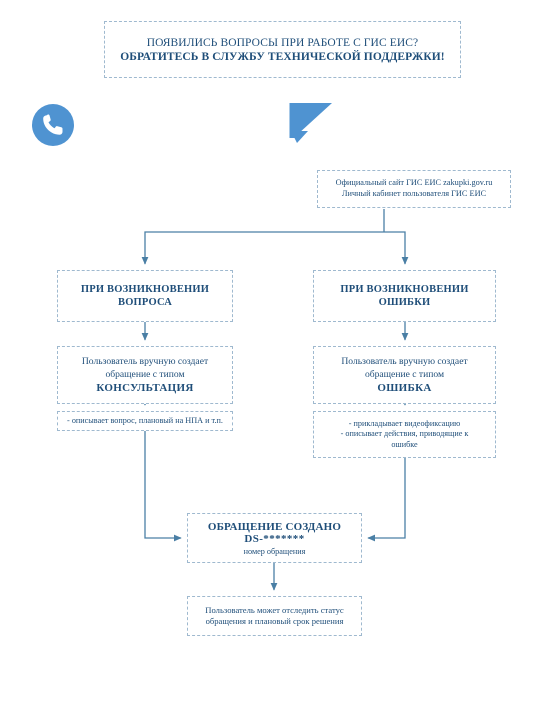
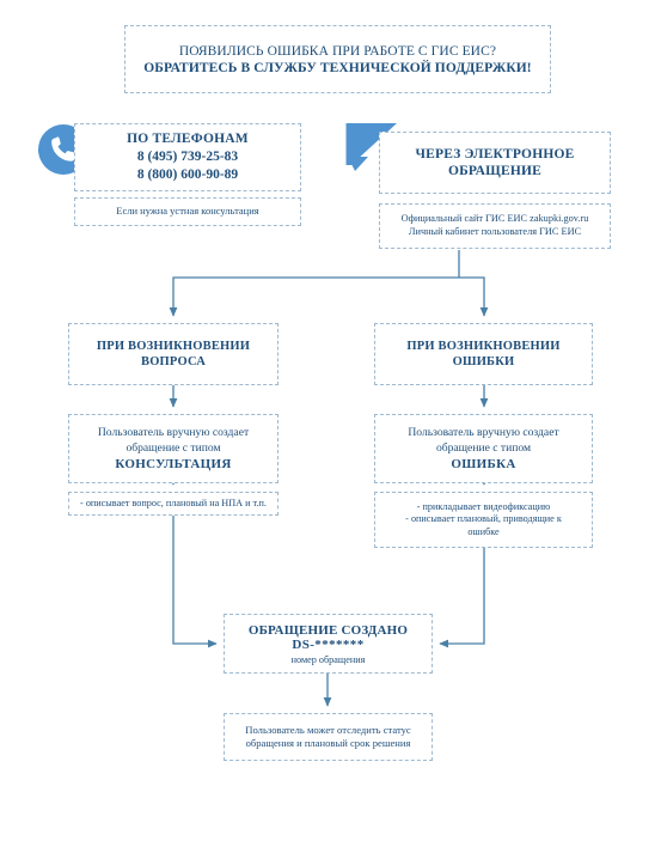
- ПОЯВИЛИСЬ ВОПРОСЫ ПРИ РАБОТЕ С ГИС ЕИС?
+ ПОЯВИЛИСЬ ОШИБКА ПРИ РАБОТЕ С ГИС ЕИС?
  ОБРАТИТЕСЬ В СЛУЖБУ ТЕХНИЧЕСКОЙ ПОДДЕРЖКИ!
+ ПО ТЕЛЕФОНАМ
+ 8 (495) 739-25-83
+ 8 (800) 600-90-89
+ Если нужна устная консультация
+ ЧЕРЕЗ ЭЛЕКТРОННОЕ
+ ОБРАЩЕНИЕ
  Официальный сайт ГИС ЕИС zakupki.gov.ru
  Личный кабинет пользователя ГИС ЕИС
  ПРИ ВОЗНИКНОВЕНИИ
  ВОПРОСА
  Пользователь вручную создает
  обращение с типом
  КОНСУЛЬТАЦИЯ
  - описывает вопрос, плановый на НПА и т.п.
  ПРИ ВОЗНИКНОВЕНИИ
  ОШИБКИ
  Пользователь вручную создает
  обращение с типом
  ОШИБКА
  - прикладывает видеофиксацию
- - описывает действия, приводящие к
+ - описывает плановый, приводящие к
  ошибке
  ОБРАЩЕНИЕ СОЗДАНО
  DS-*******
  номер обращения
  Пользователь может отследить статус
  обращения и плановый срок решения
